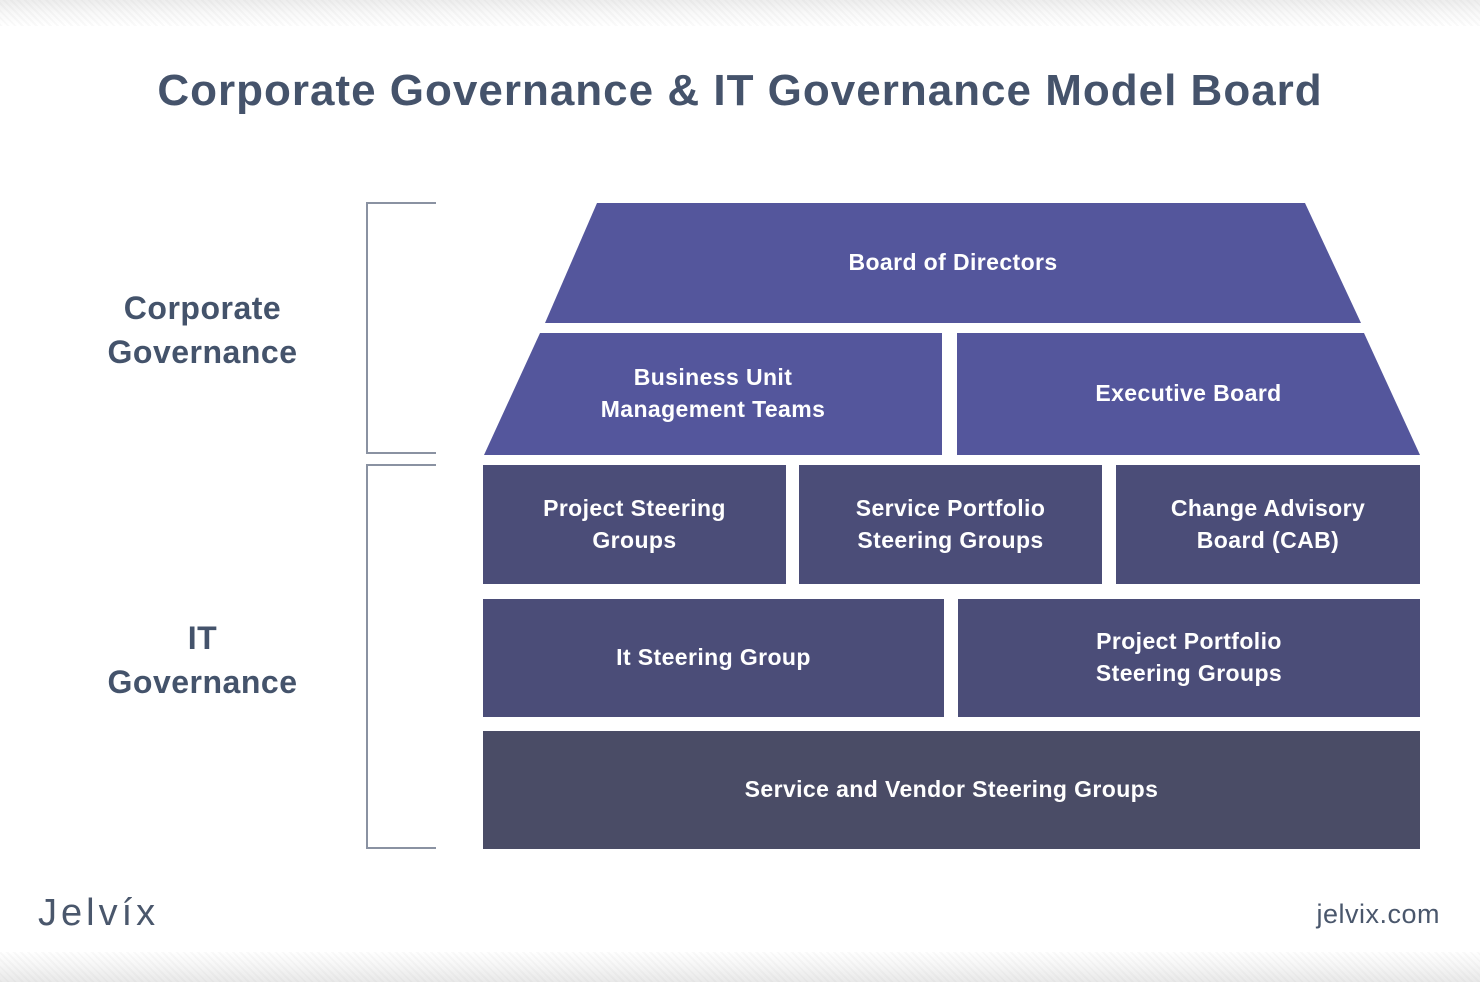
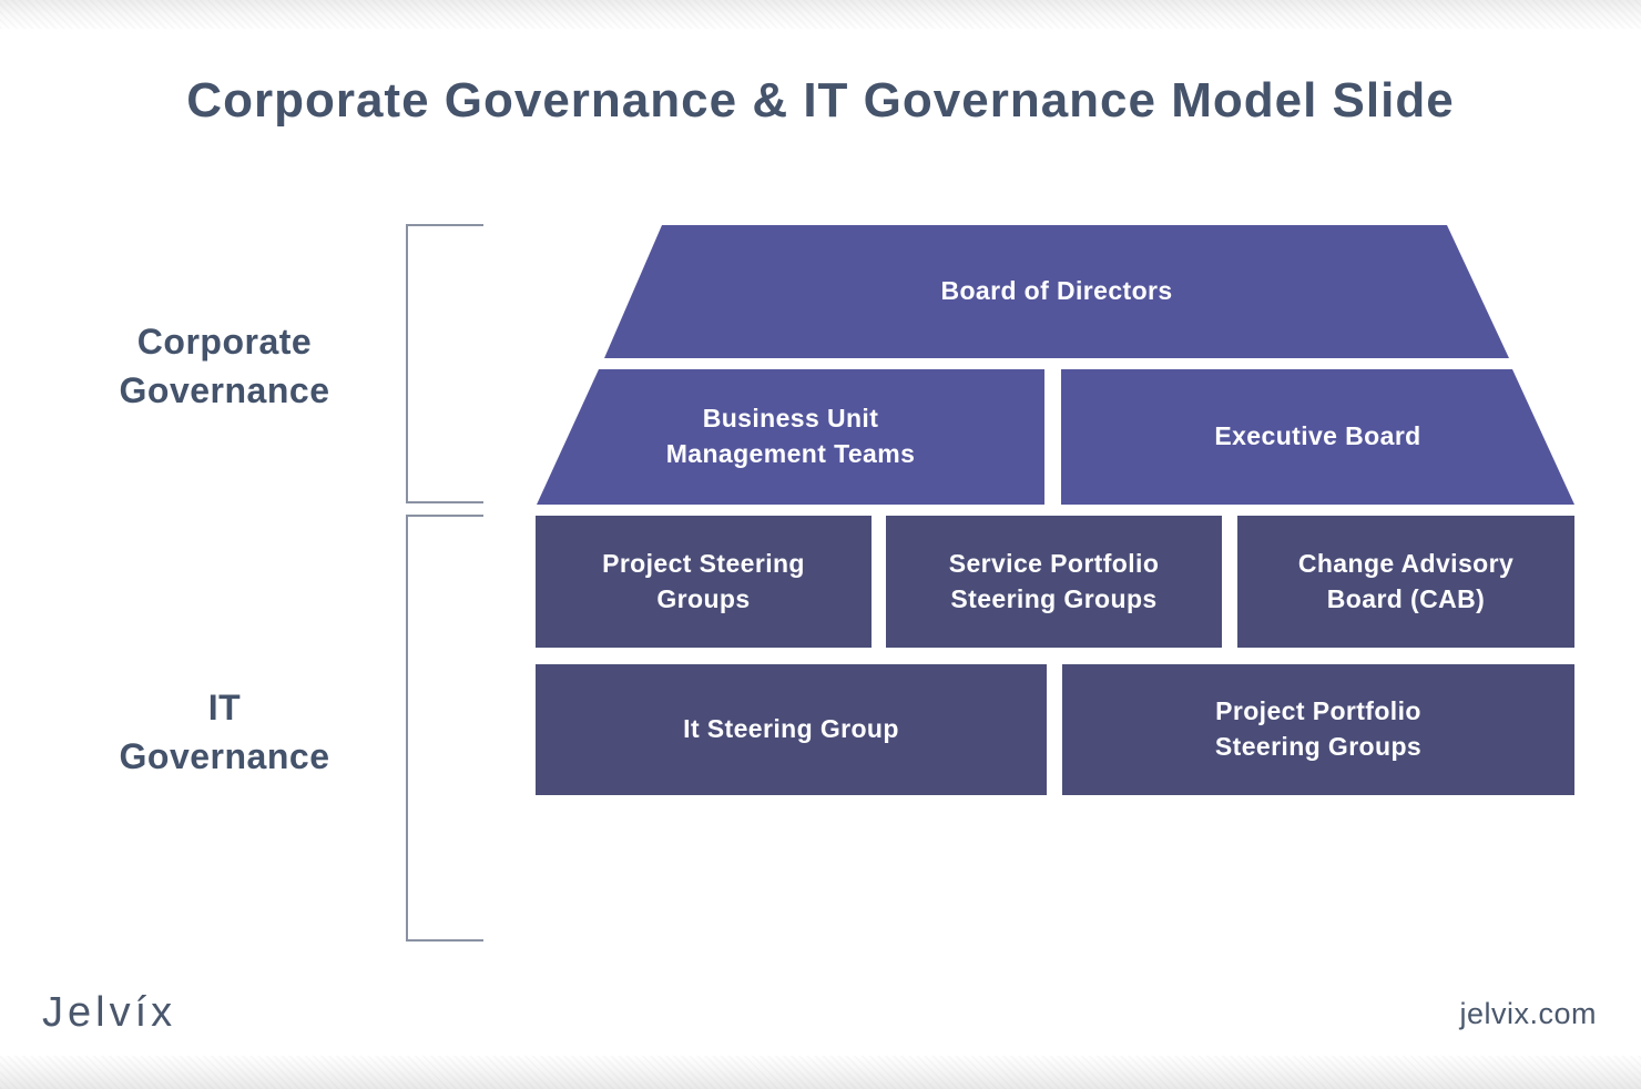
- Corporate Governance & IT Governance Model Board
+ Corporate Governance & IT Governance Model Slide
  Corporate
  Governance
  IT
  Governance
  Board of Directors
  Business Unit
  Management Teams
  Executive Board
  Project Steering
  Groups
  Service Portfolio
  Steering Groups
  Change Advisory
  Board (CAB)
  It Steering Group
  Project Portfolio
  Steering Groups
- Service and Vendor Steering Groups
  Jelvíx
  jelvix.com
